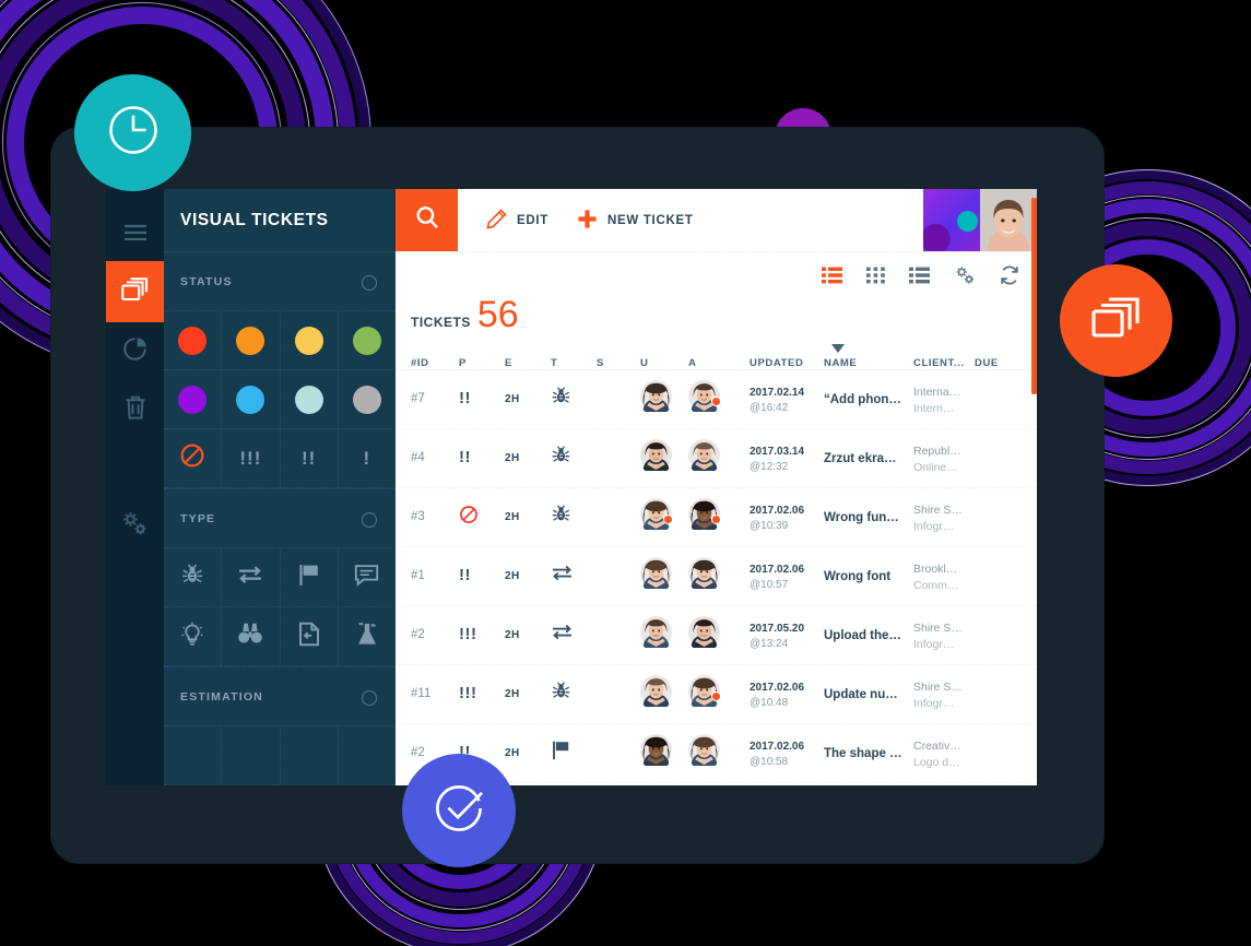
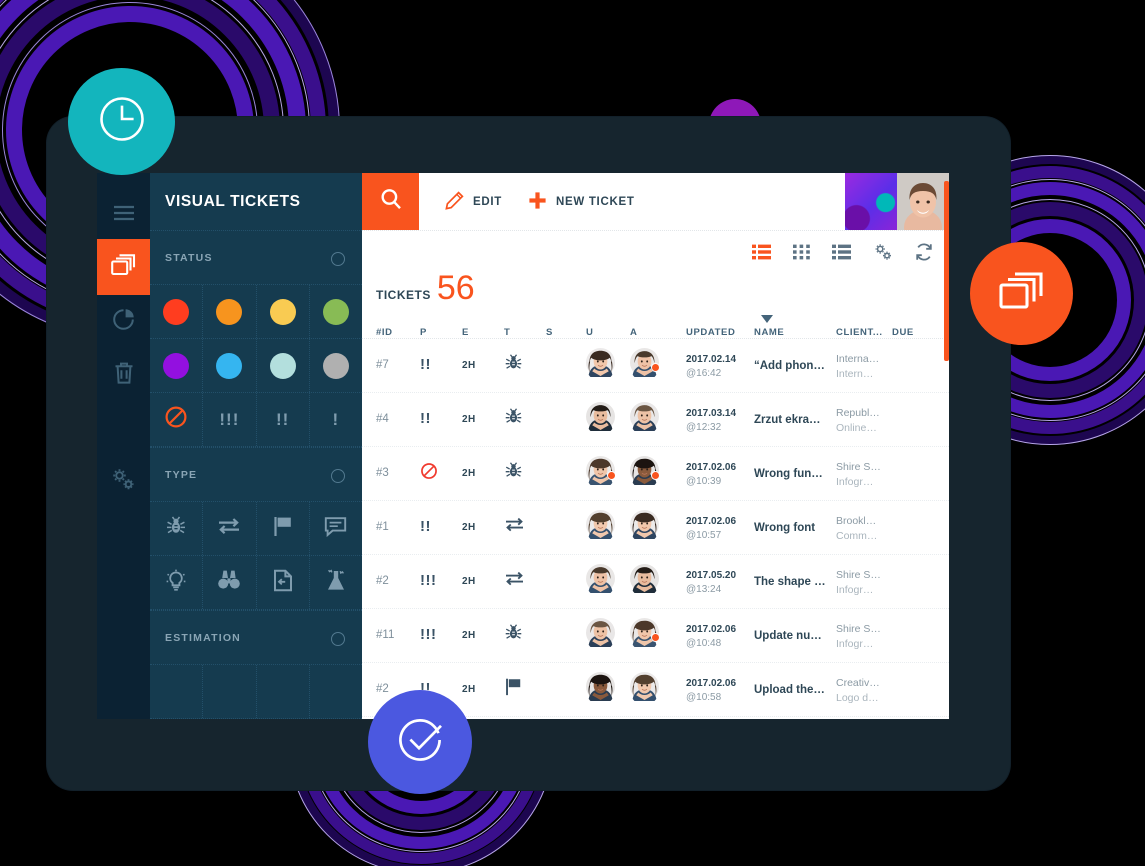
  VISUAL TICKETS
  STATUS
  !!!
  !!
  !
  TYPE
  ESTIMATION
  EDIT
  NEW TICKET
  TICKETS
  56
  #ID
  P
  E
  T
  S
  U
  A
  UPDATED
  NAME
  CLIENT...
  DUE
  #7
  !!
  2H
  2017.02.14
  @16:42
  “Add phon…
  Interna…
  Intern…
  #4
  !!
  2H
  2017.03.14
  @12:32
  Zrzut ekra…
  Republ…
  Online…
  #3
  2H
  2017.02.06
  @10:39
  Wrong fun…
  Shire S…
  Infogr…
  #1
  !!
  2H
  2017.02.06
  @10:57
  Wrong font
  Brookl…
  Comm…
  #2
  !!!
  2H
  2017.05.20
  @13:24
- Upload the…
+ The shape …
  Shire S…
  Infogr…
  #11
  !!!
  2H
  2017.02.06
  @10:48
  Update nu…
  Shire S…
  Infogr…
  #2
  !!
  2H
  2017.02.06
  @10:58
- The shape …
+ Upload the…
  Creativ…
  Logo d…
